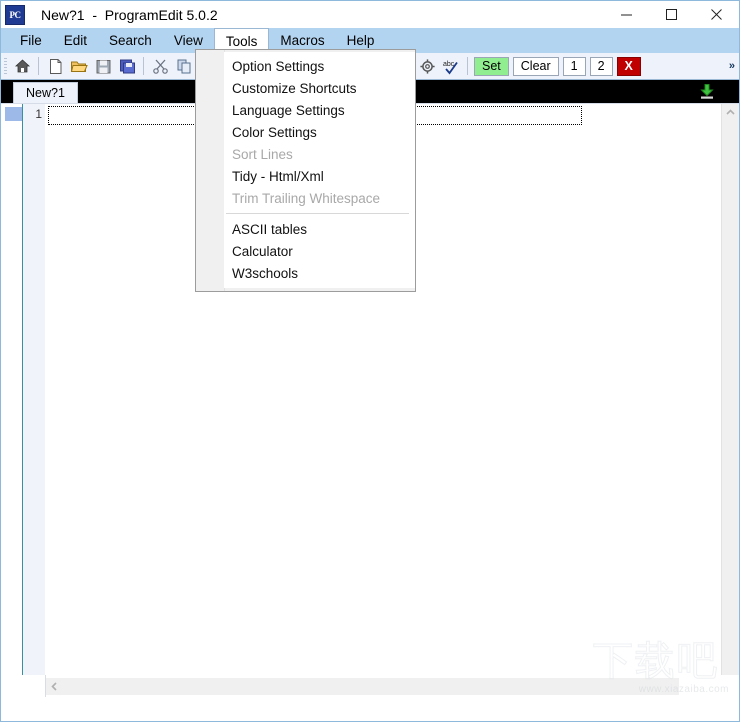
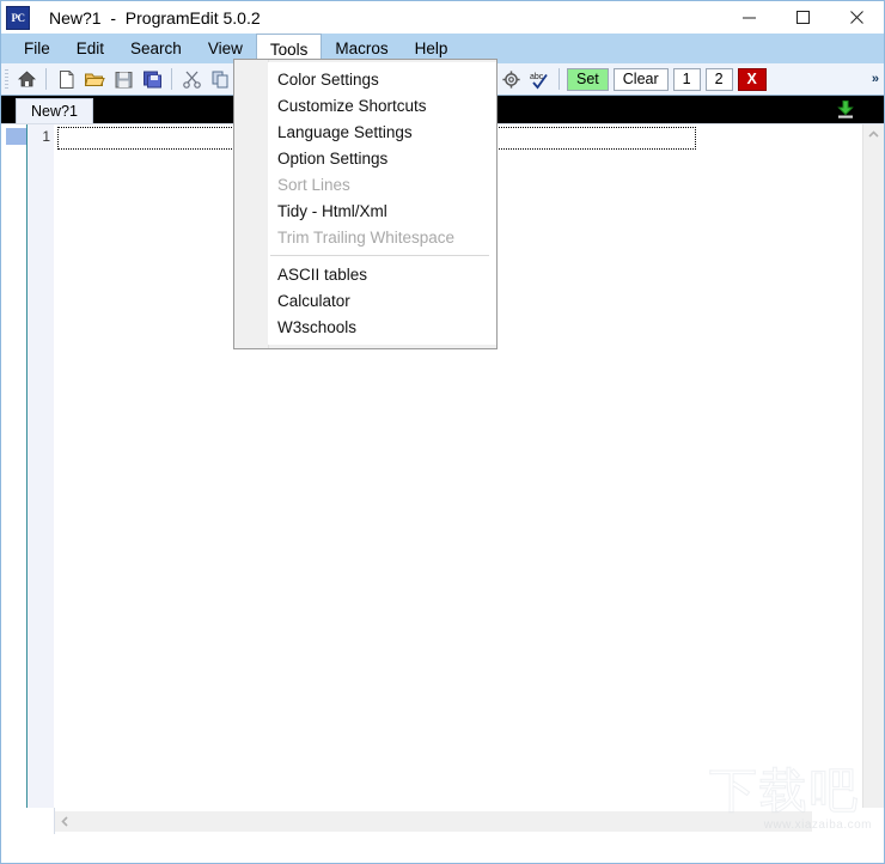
  PC
  New?1 - ProgramEdit 5.0.2
  File
  Edit
  Search
  View
  Tools
  Macros
  Help
  Set
  Clear
  1
  2
  X
  »
  New?1
  1
  下载吧
  www.xiazaiba.com
- Option Settings
+ Color Settings
  Customize Shortcuts
  Language Settings
- Color Settings
+ Option Settings
  Sort Lines
  Tidy - Html/Xml
  Trim Trailing Whitespace
  ASCII tables
  Calculator
  W3schools
